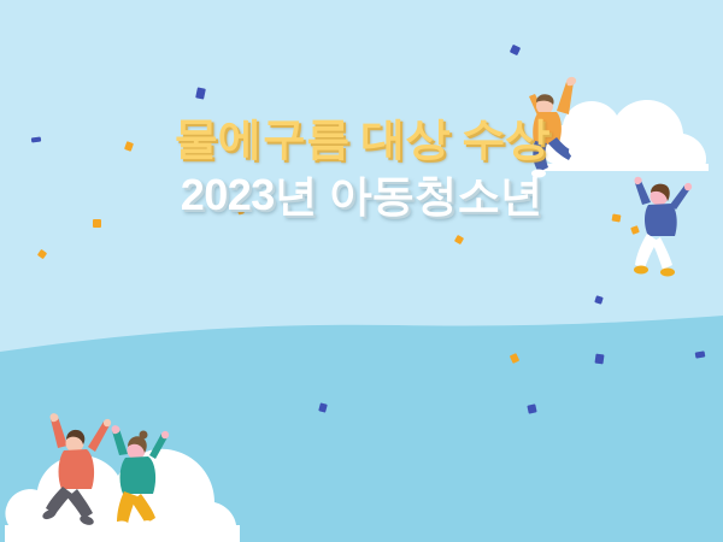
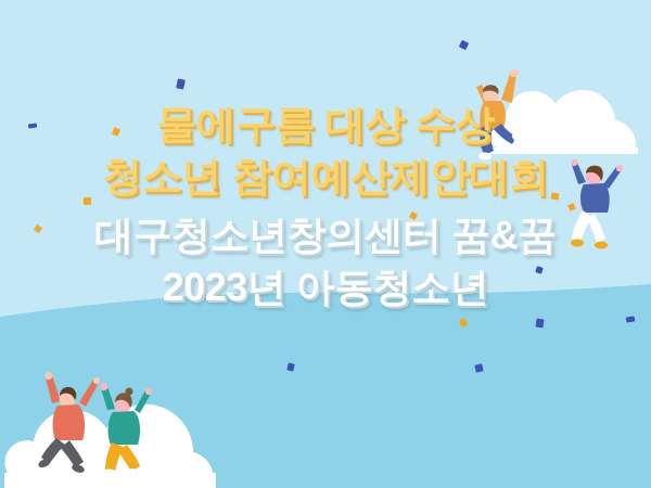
  물에구름 대상 수상
+ 청소년 참여예산제안대회
+ 대구청소년창의센터 꿈&꿈
  2023년 아동청소년
